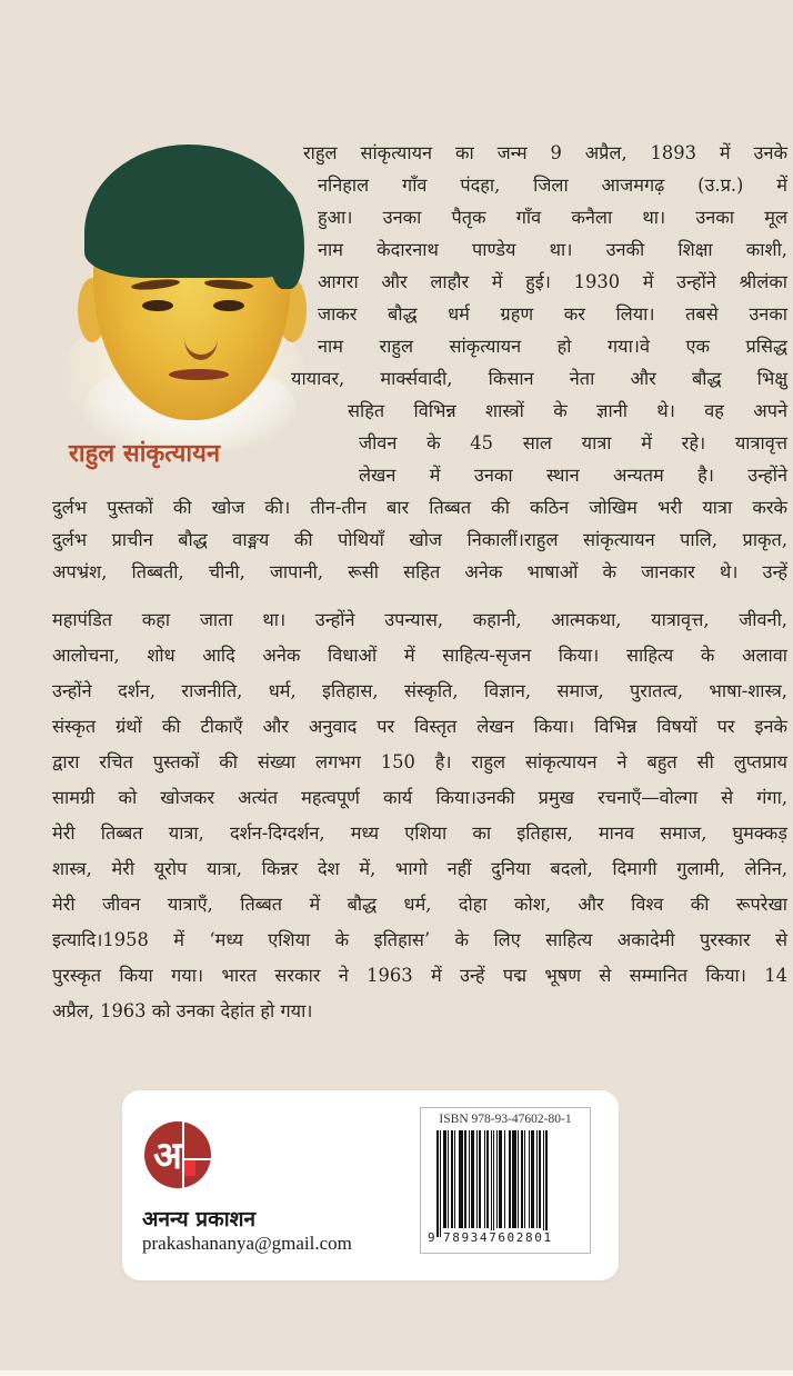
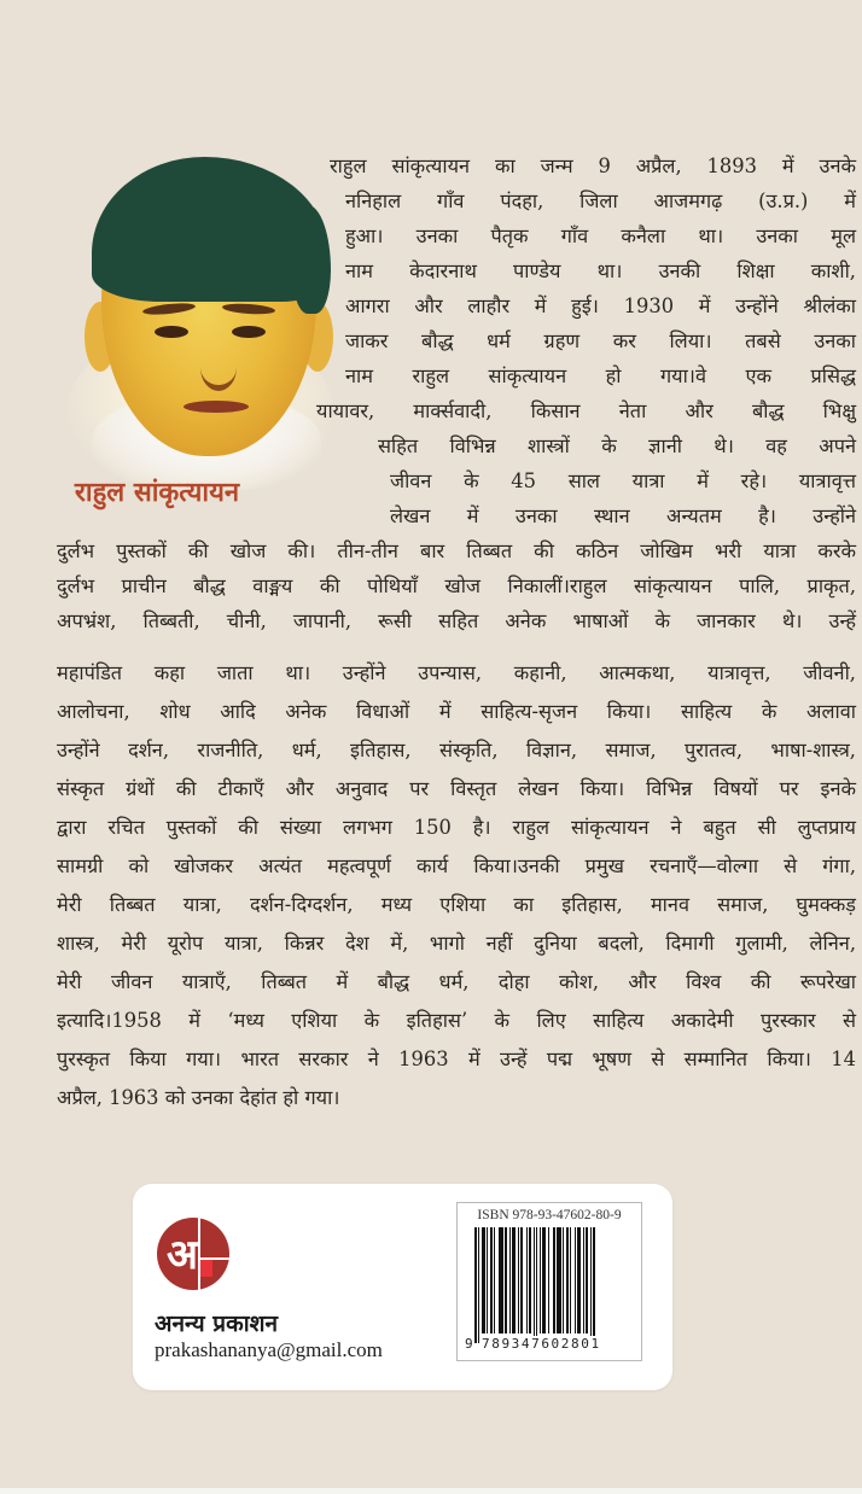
  राहुल सांकृत्यायन
  राहुल सांकृत्यायन का जन्म 9 अप्रैल, 1893 में उनके
  ननिहाल गाँव पंदहा, जिला आजमगढ़ (उ.प्र.) में
  हुआ। उनका पैतृक गाँव कनैला था। उनका मूल
  नाम केदारनाथ पाण्डेय था। उनकी शिक्षा काशी,
  आगरा और लाहौर में हुई। 1930 में उन्होंने श्रीलंका
  जाकर बौद्ध धर्म ग्रहण कर लिया। तबसे उनका
  नाम राहुल सांकृत्यायन हो गया।वे एक प्रसिद्ध
  यायावर, मार्क्सवादी, किसान नेता और बौद्ध भिक्षु
  सहित विभिन्न शास्त्रों के ज्ञानी थे। वह अपने
  जीवन के 45 साल यात्रा में रहे। यात्रावृत्त
  लेखन में उनका स्थान अन्यतम है। उन्होंने
  दुर्लभ पुस्तकों की खोज की। तीन-तीन बार तिब्बत की कठिन जोखिम भरी यात्रा करके
  दुर्लभ प्राचीन बौद्ध वाङ्मय की पोथियाँ खोज निकालीं।राहुल सांकृत्यायन पालि, प्राकृत,
  अपभ्रंश, तिब्बती, चीनी, जापानी, रूसी सहित अनेक भाषाओं के जानकार थे। उन्हें
  महापंडित कहा जाता था। उन्होंने उपन्यास, कहानी, आत्मकथा, यात्रावृत्त, जीवनी,
  आलोचना, शोध आदि अनेक विधाओं में साहित्य-सृजन किया। साहित्य के अलावा
  उन्होंने दर्शन, राजनीति, धर्म, इतिहास, संस्कृति, विज्ञान, समाज, पुरातत्व, भाषा-शास्त्र,
  संस्कृत ग्रंथों की टीकाएँ और अनुवाद पर विस्तृत लेखन किया। विभिन्न विषयों पर इनके
  द्वारा रचित पुस्तकों की संख्या लगभग 150 है। राहुल सांकृत्यायन ने बहुत सी लुप्तप्राय
  सामग्री को खोजकर अत्यंत महत्वपूर्ण कार्य किया।उनकी प्रमुख रचनाएँ—वोल्गा से गंगा,
  मेरी तिब्बत यात्रा, दर्शन-दिग्दर्शन, मध्य एशिया का इतिहास, मानव समाज, घुमक्कड़
  शास्त्र, मेरी यूरोप यात्रा, किन्नर देश में, भागो नहीं दुनिया बदलो, दिमागी गुलामी, लेनिन,
  मेरी जीवन यात्राएँ, तिब्बत में बौद्ध धर्म, दोहा कोश, और विश्व की रूपरेखा
  इत्यादि।1958 में ‘मध्य एशिया के इतिहास’ के लिए साहित्य अकादेमी पुरस्कार से
  पुरस्कृत किया गया। भारत सरकार ने 1963 में उन्हें पद्म भूषण से सम्मानित किया। 14
  अप्रैल, 1963 को उनका देहांत हो गया।
  अ
  अनन्य प्रकाशन
  prakashananya@gmail.com
- ISBN 978-93-47602-80-1
+ ISBN 978-93-47602-80-9
  9
  789347602801
